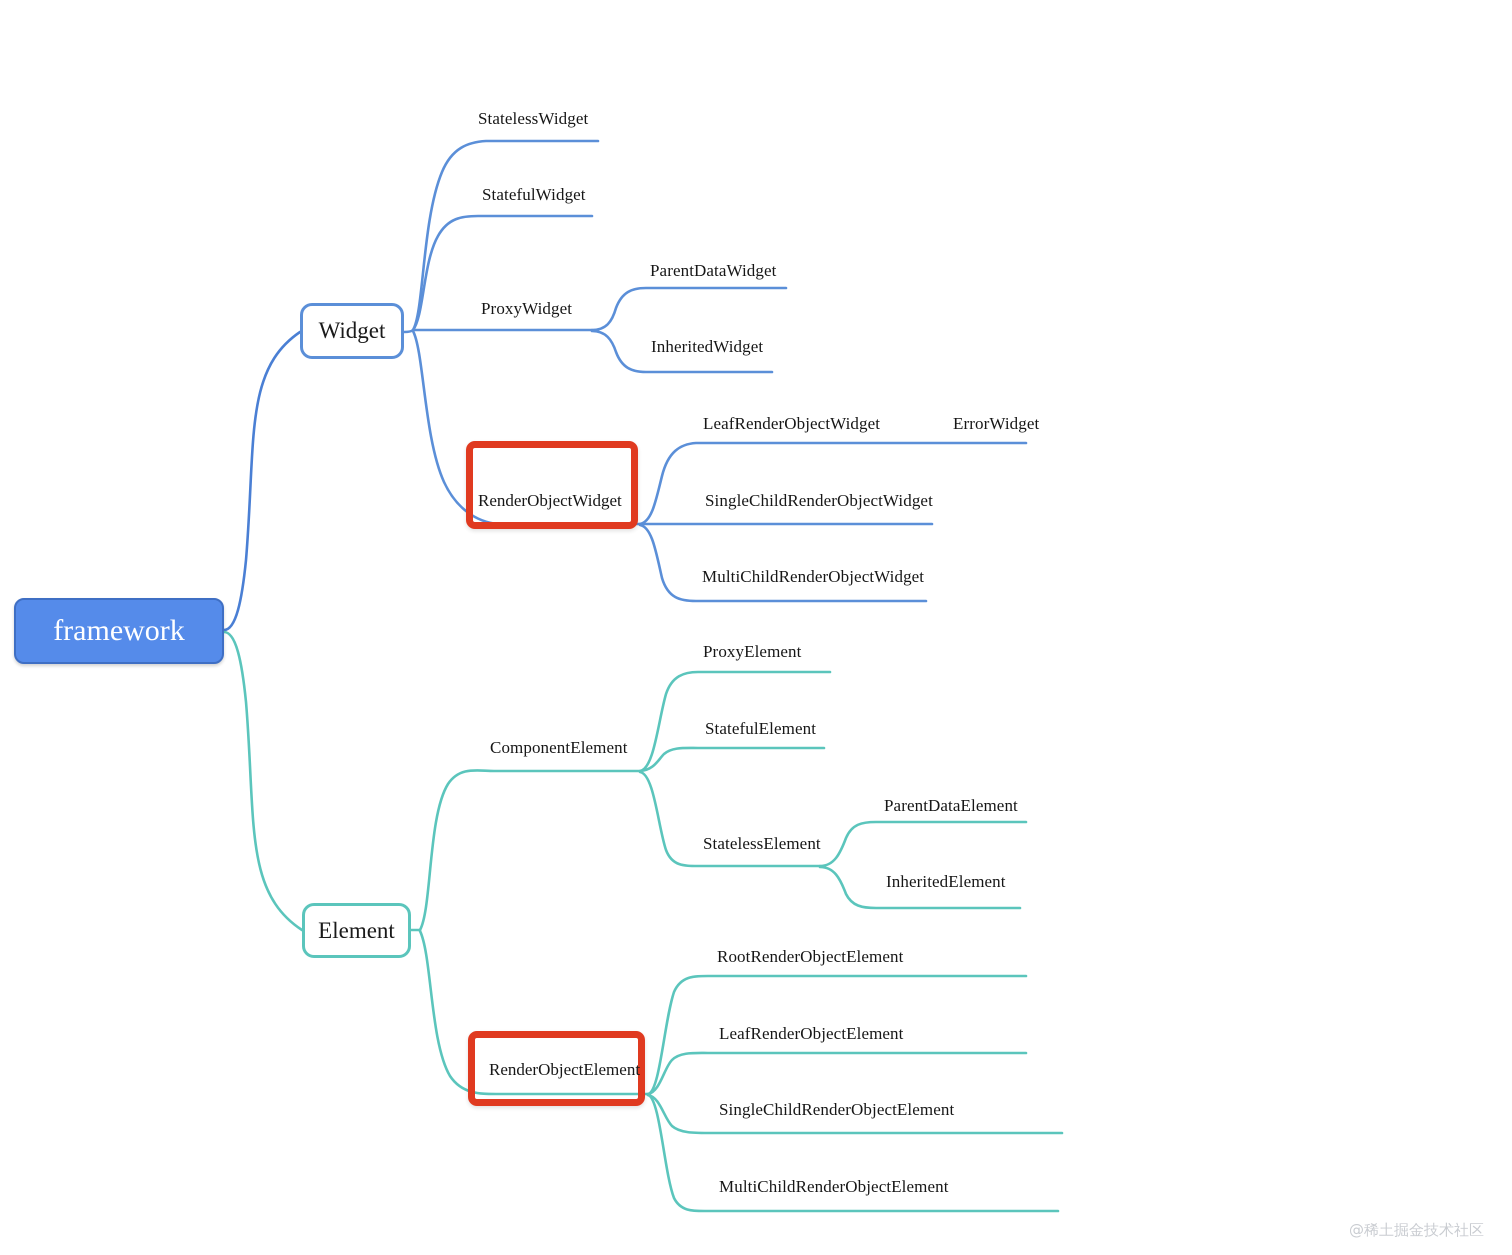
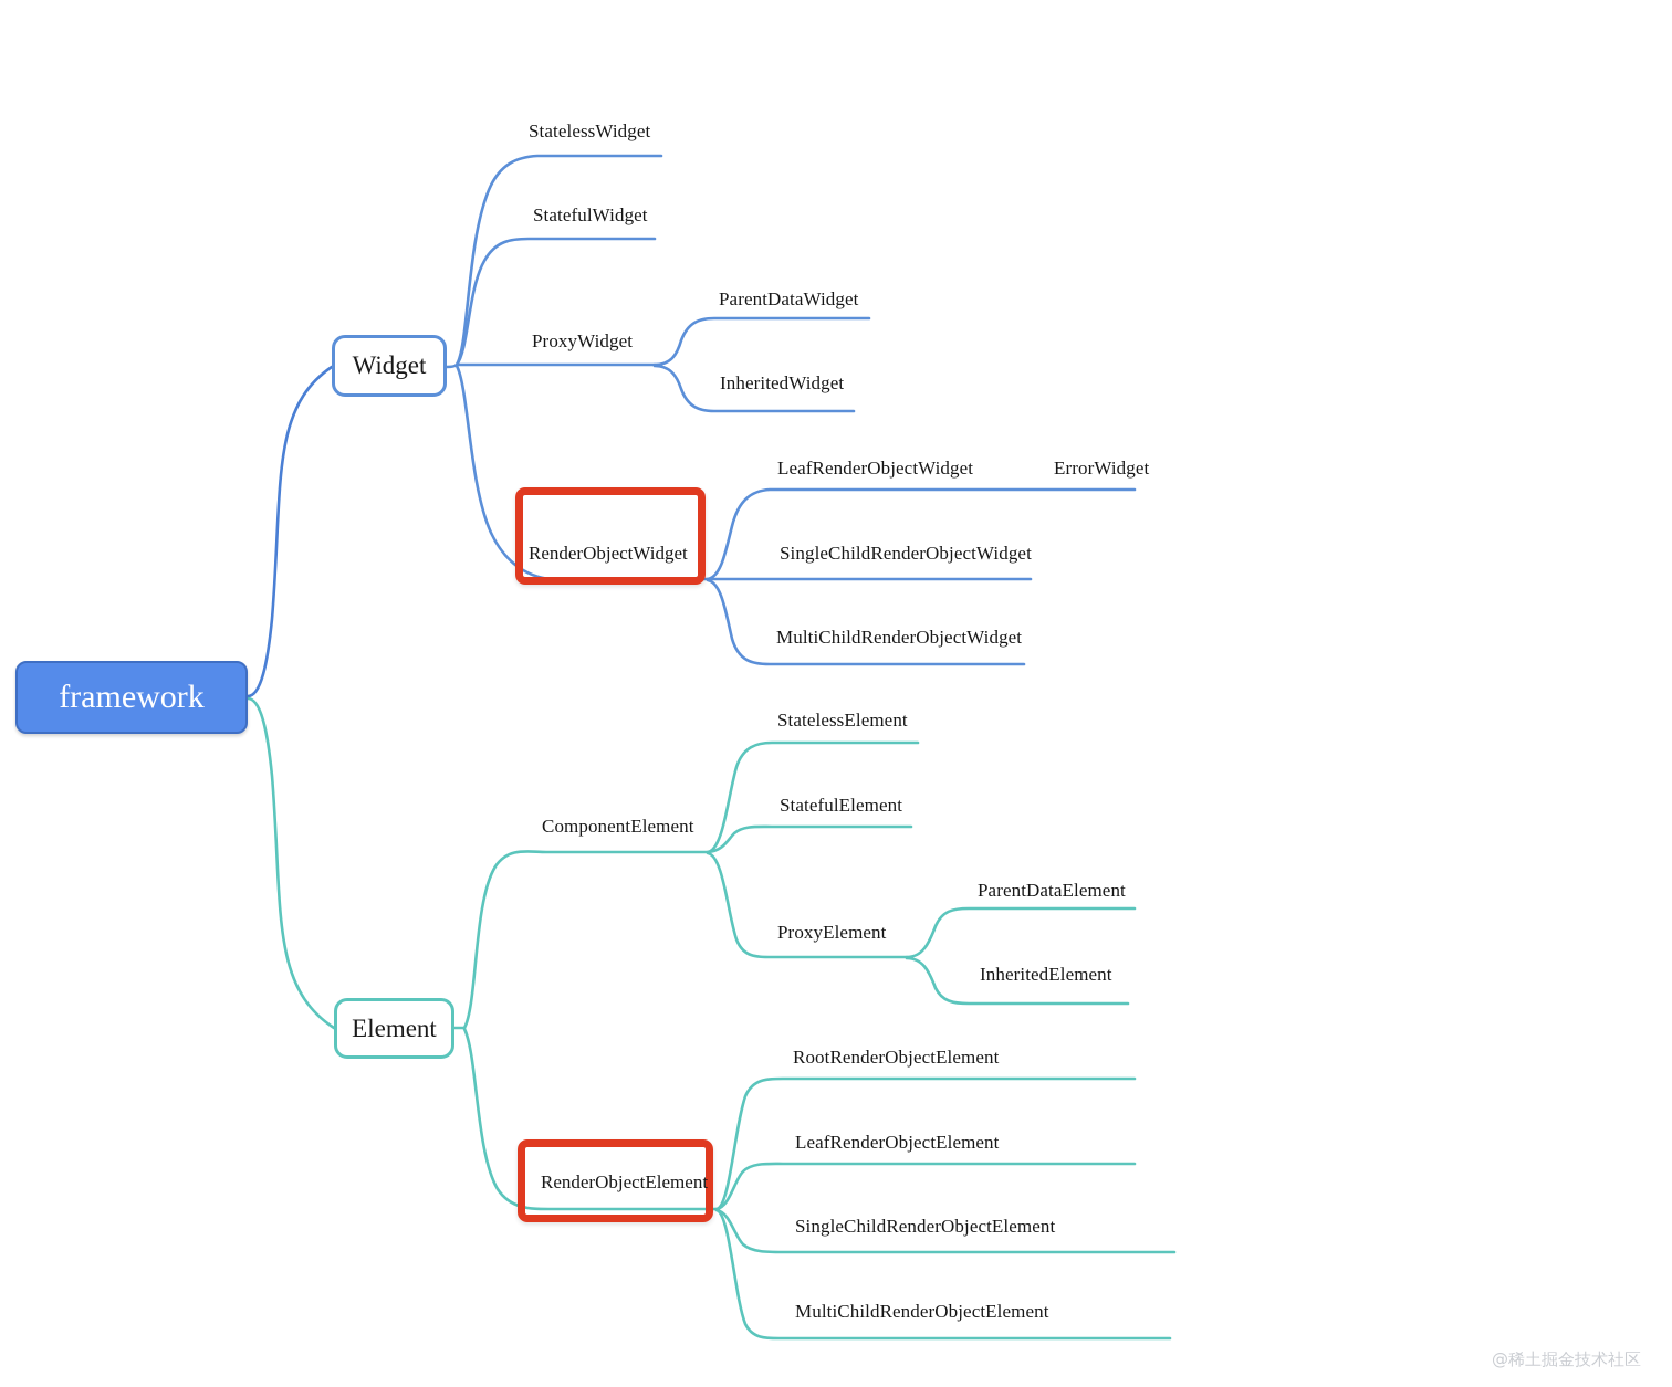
  framework
  Widget
  Element
  StatelessWidget
  StatefulWidget
  ProxyWidget
  ParentDataWidget
  InheritedWidget
  RenderObjectWidget
  LeafRenderObjectWidget
  ErrorWidget
  SingleChildRenderObjectWidget
  MultiChildRenderObjectWidget
  ComponentElement
- ProxyElement
+ StatelessElement
  StatefulElement
- StatelessElement
+ ProxyElement
  ParentDataElement
  InheritedElement
  RenderObjectElement
  RootRenderObjectElement
  LeafRenderObjectElement
  SingleChildRenderObjectElement
  MultiChildRenderObjectElement
  @稀土掘金技术社区
